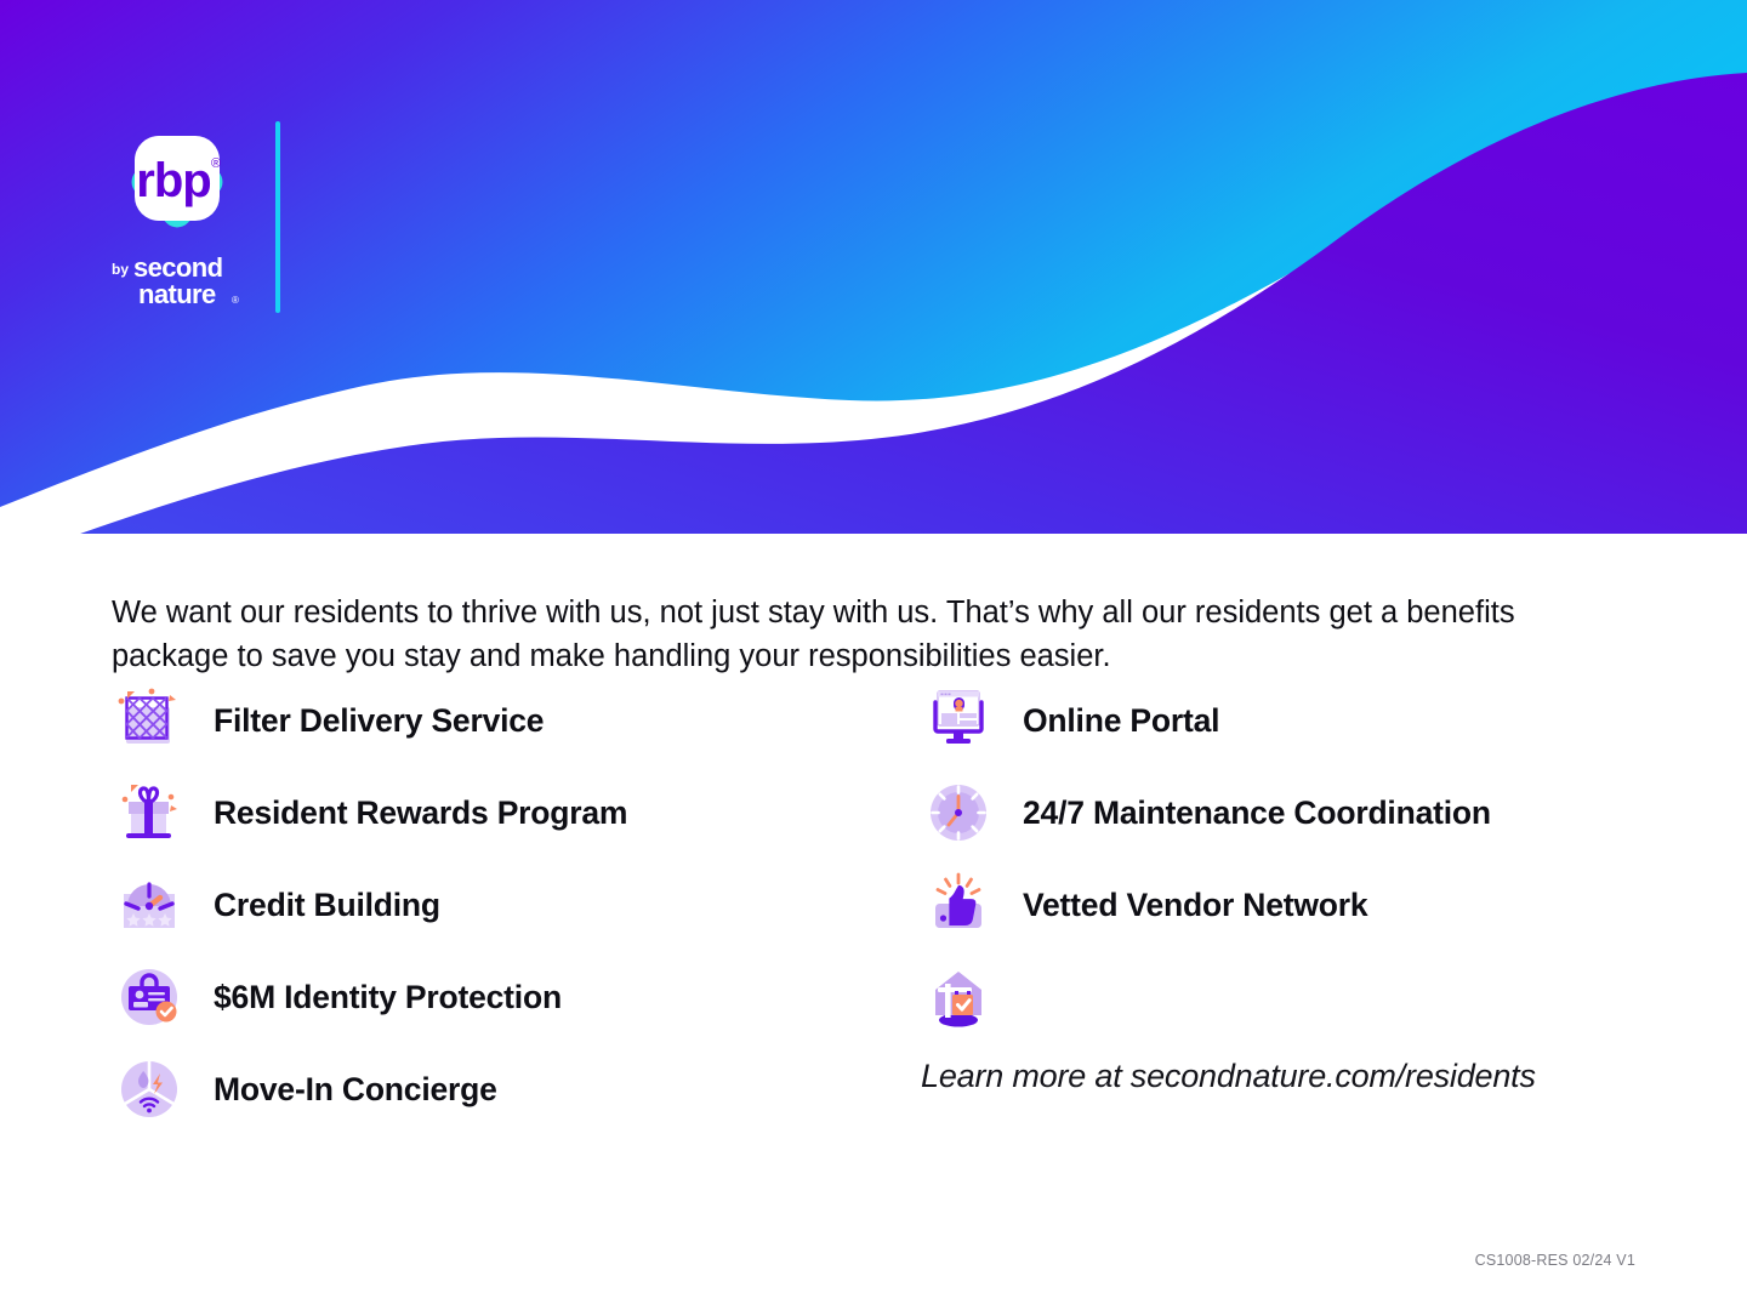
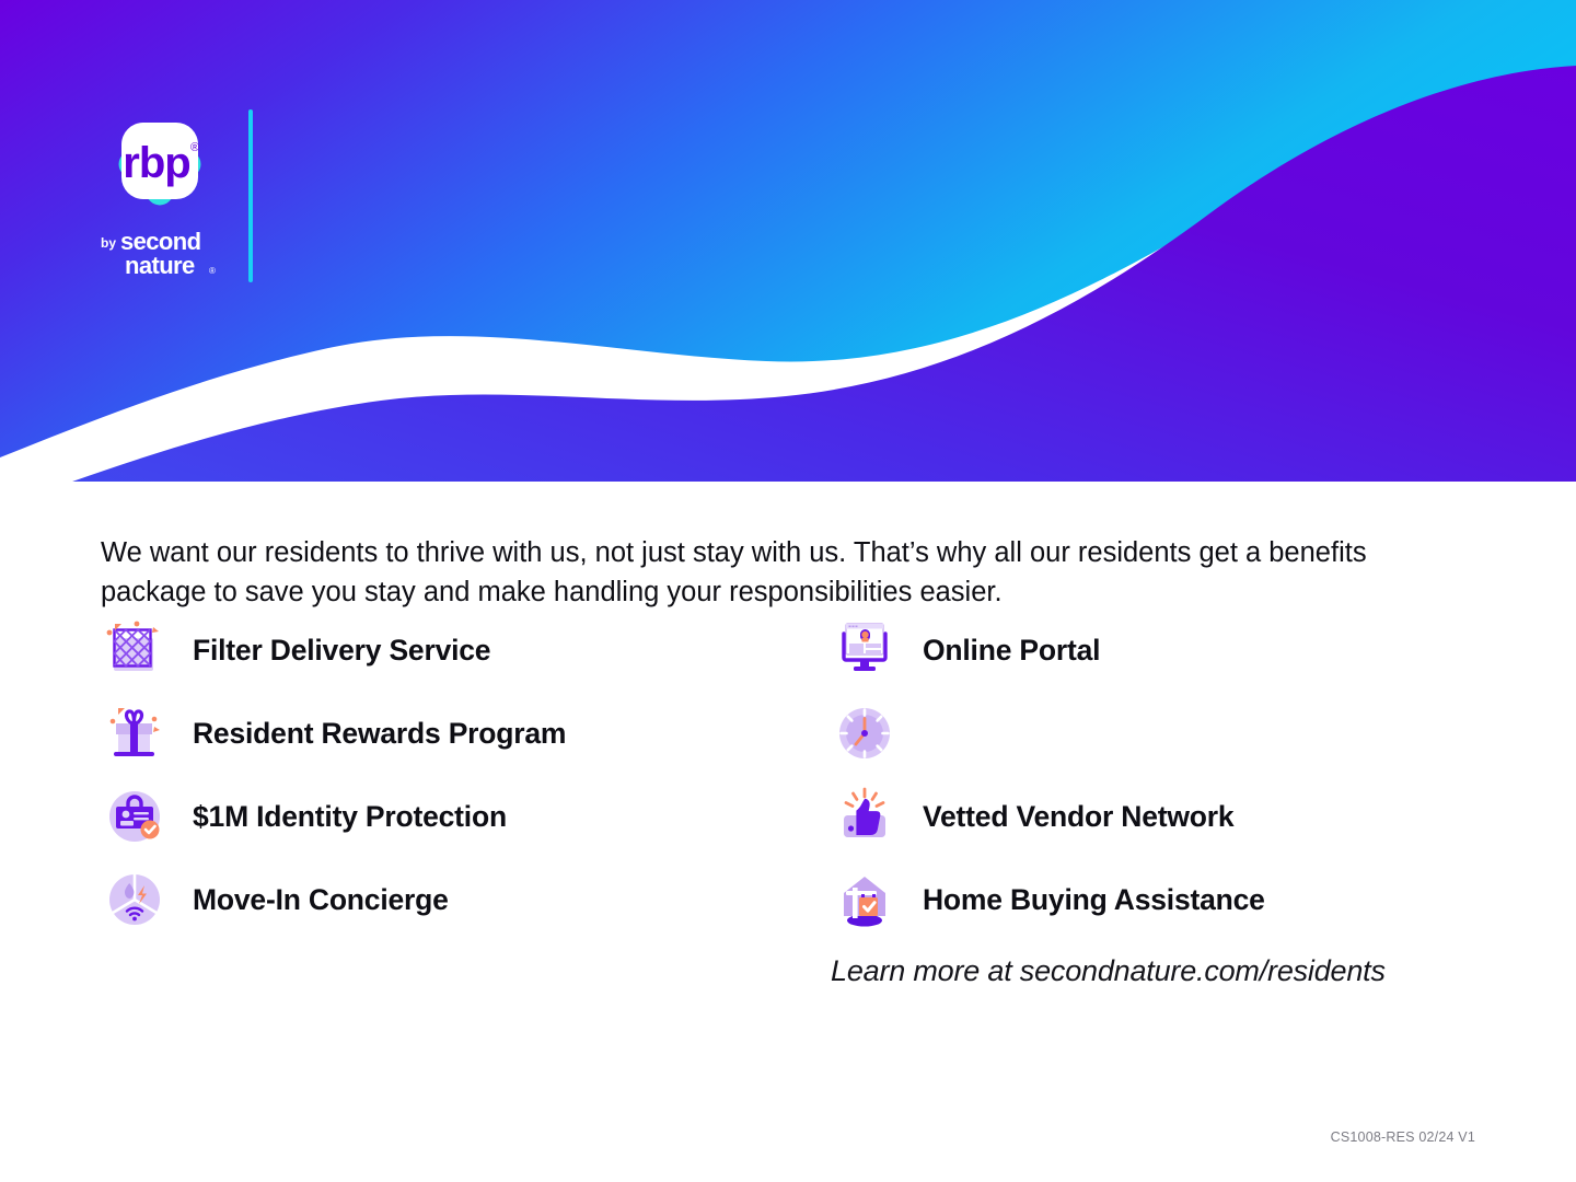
  rbp
  ®
  by
  second
  nature
  ®
  We want our residents to thrive with us, not just stay with us. That’s why all our residents get a benefits package to save you stay and make handling your responsibilities easier.
  Filter Delivery Service
  Resident Rewards Program
- Credit Building
- $6M Identity Protection
+ $1M Identity Protection
  Move-In Concierge
  Online Portal
- 24/7 Maintenance Coordination
  Vetted Vendor Network
+ Home Buying Assistance
  Learn more at secondnature.com/residents
  CS1008-RES 02/24 V1
